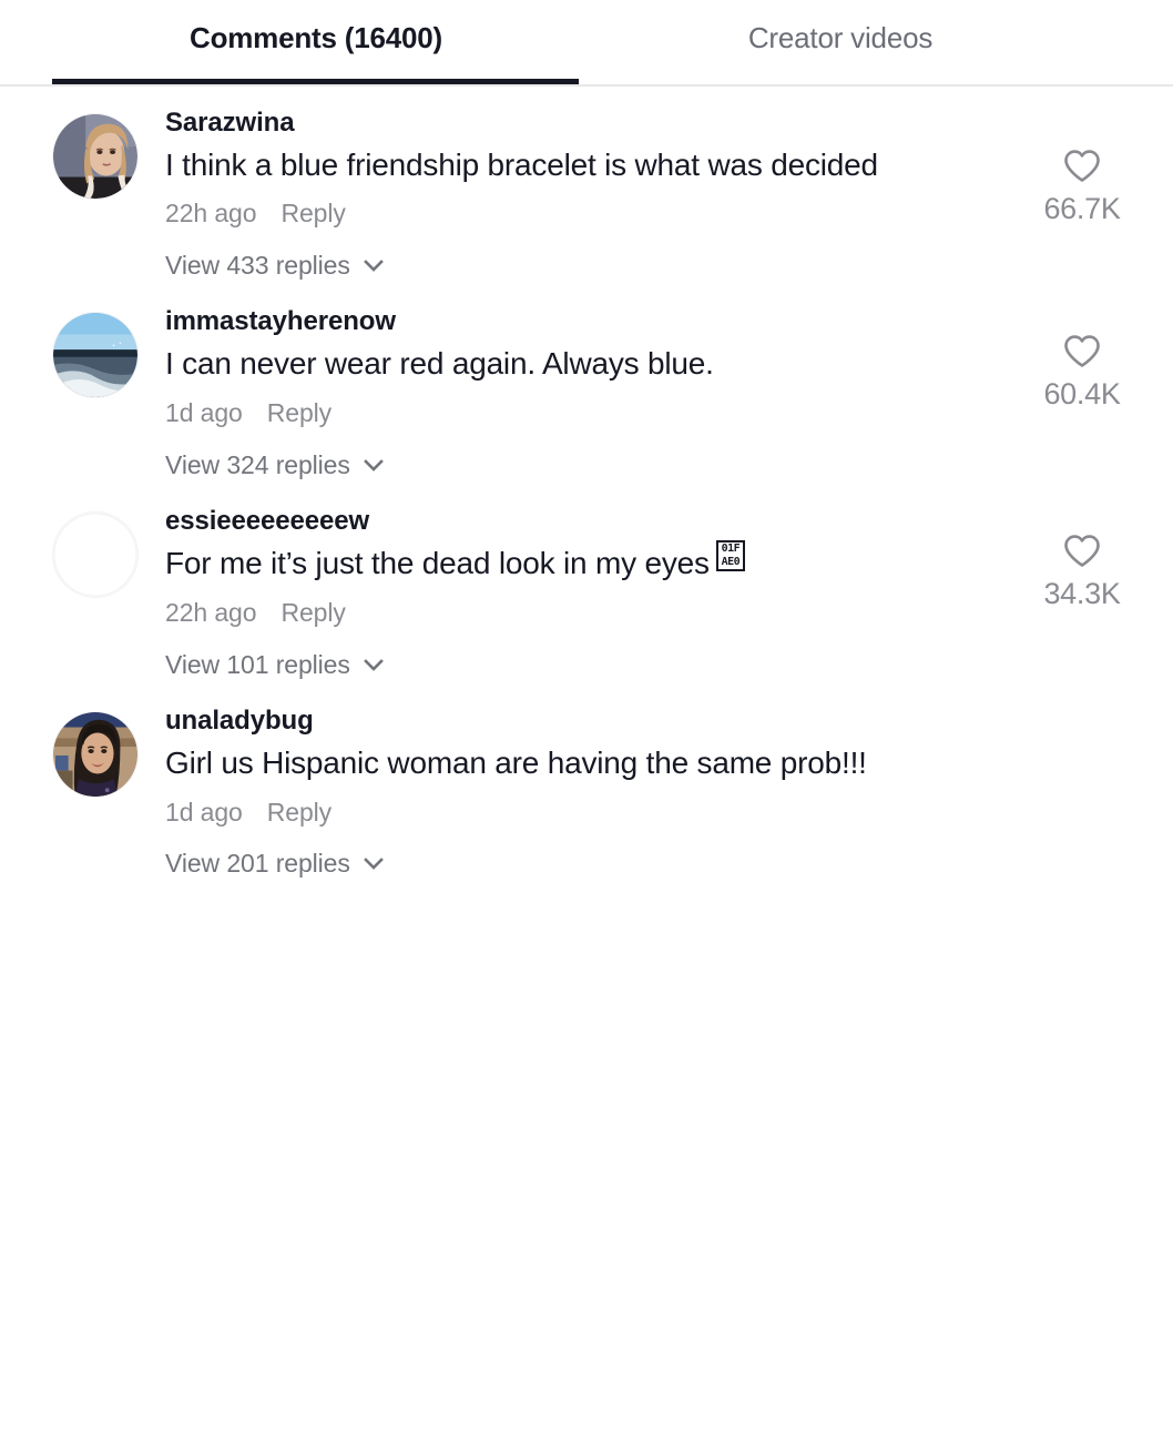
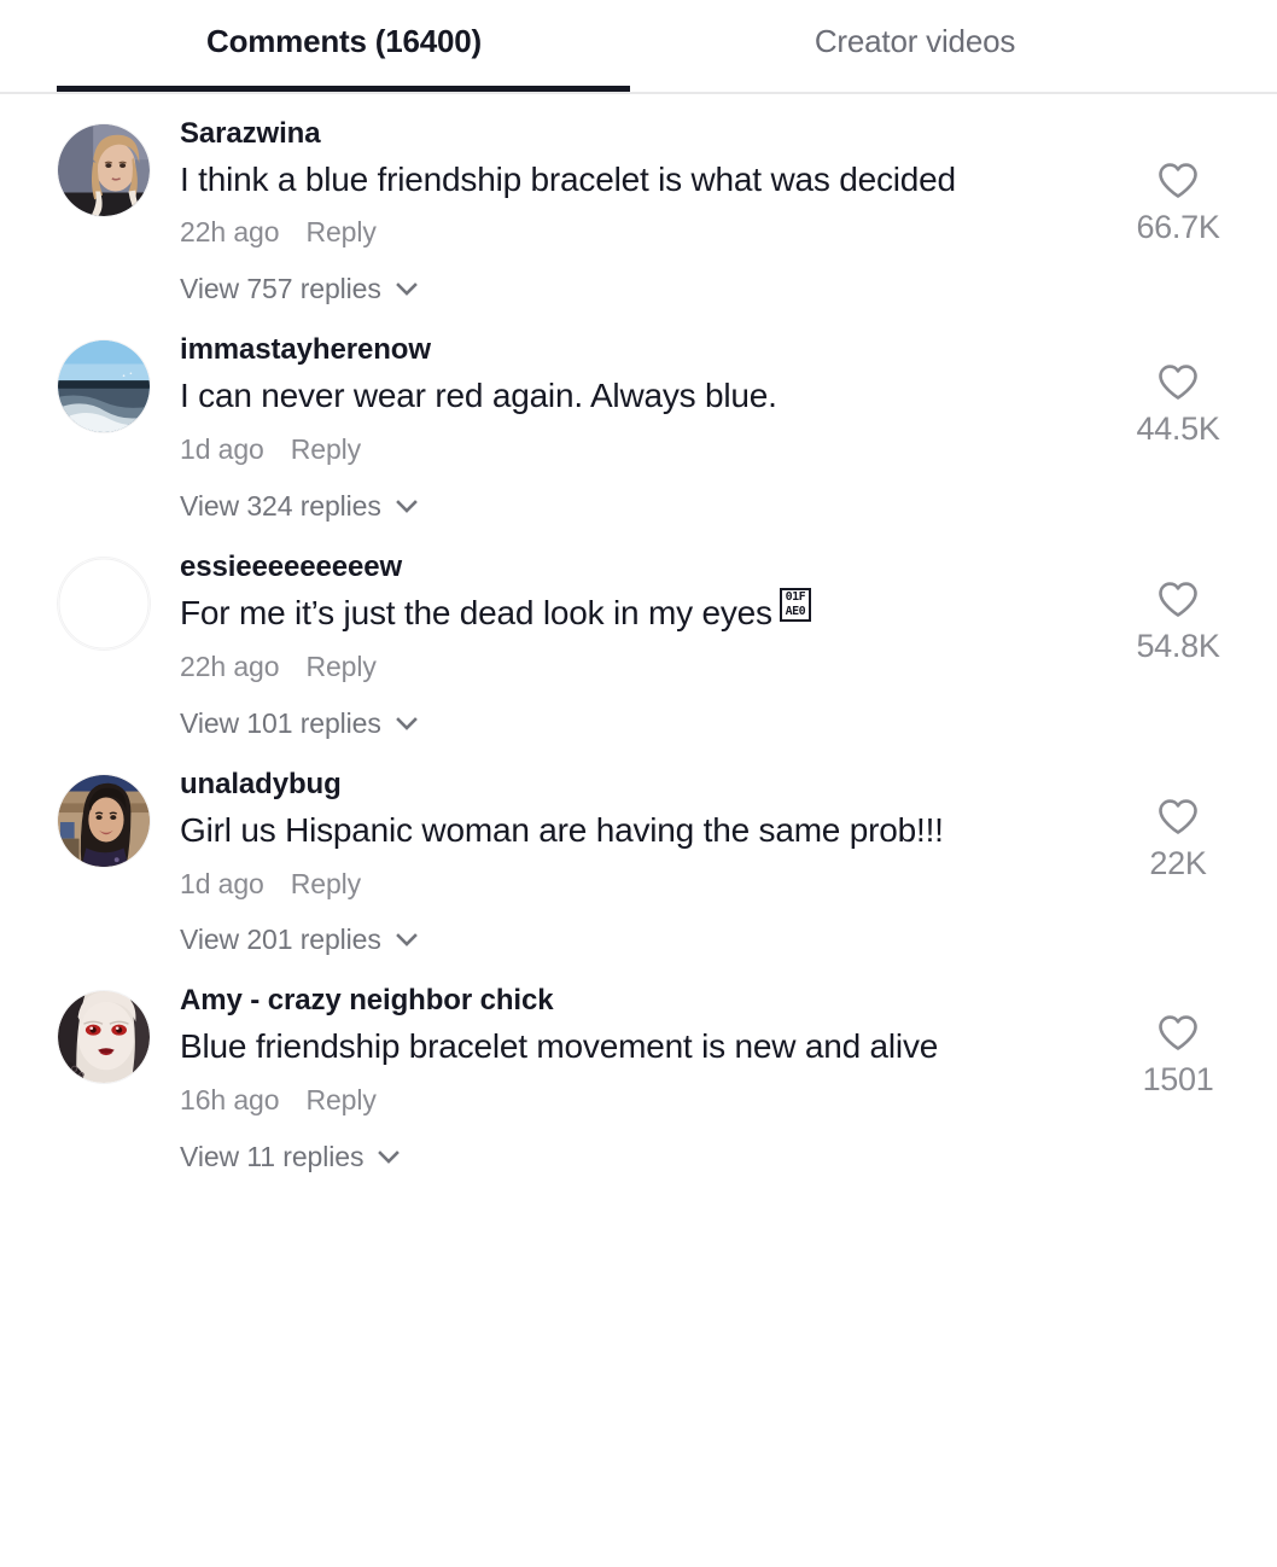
  Comments (16400)
  Creator videos
  Sarazwina
  I think a blue friendship bracelet is what was decided
  22h ago Reply
- View 433 replies
+ View 757 replies
  66.7K
  immastayherenow
  I can never wear red again. Always blue.
  1d ago Reply
  View 324 replies
- 60.4K
+ 44.5K
  essieeeeeeeeew
  For me it’s just the dead look in my eyes
  01F
  AE0
  22h ago Reply
  View 101 replies
- 34.3K
+ 54.8K
  unaladybug
  Girl us Hispanic woman are having the same prob!!!
  1d ago Reply
  View 201 replies
+ 22K
+ Amy - crazy neighbor chick
+ Blue friendship bracelet movement is new and alive
+ 16h ago Reply
+ View 11 replies
+ 1501
